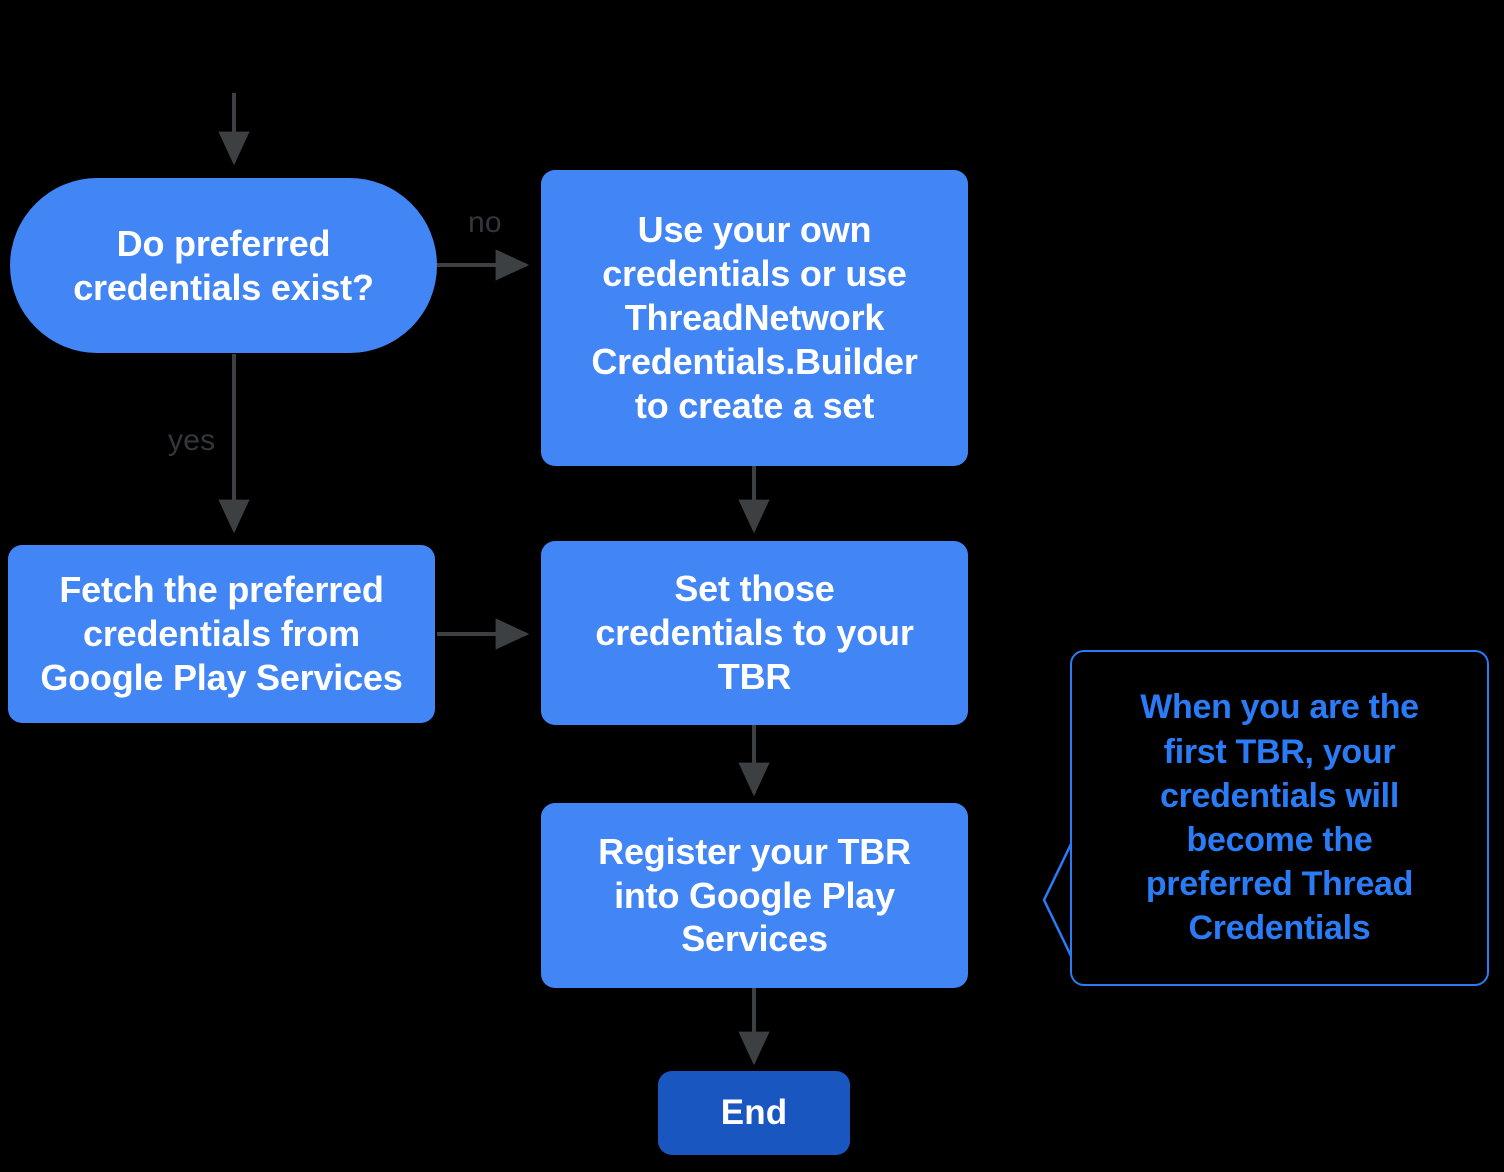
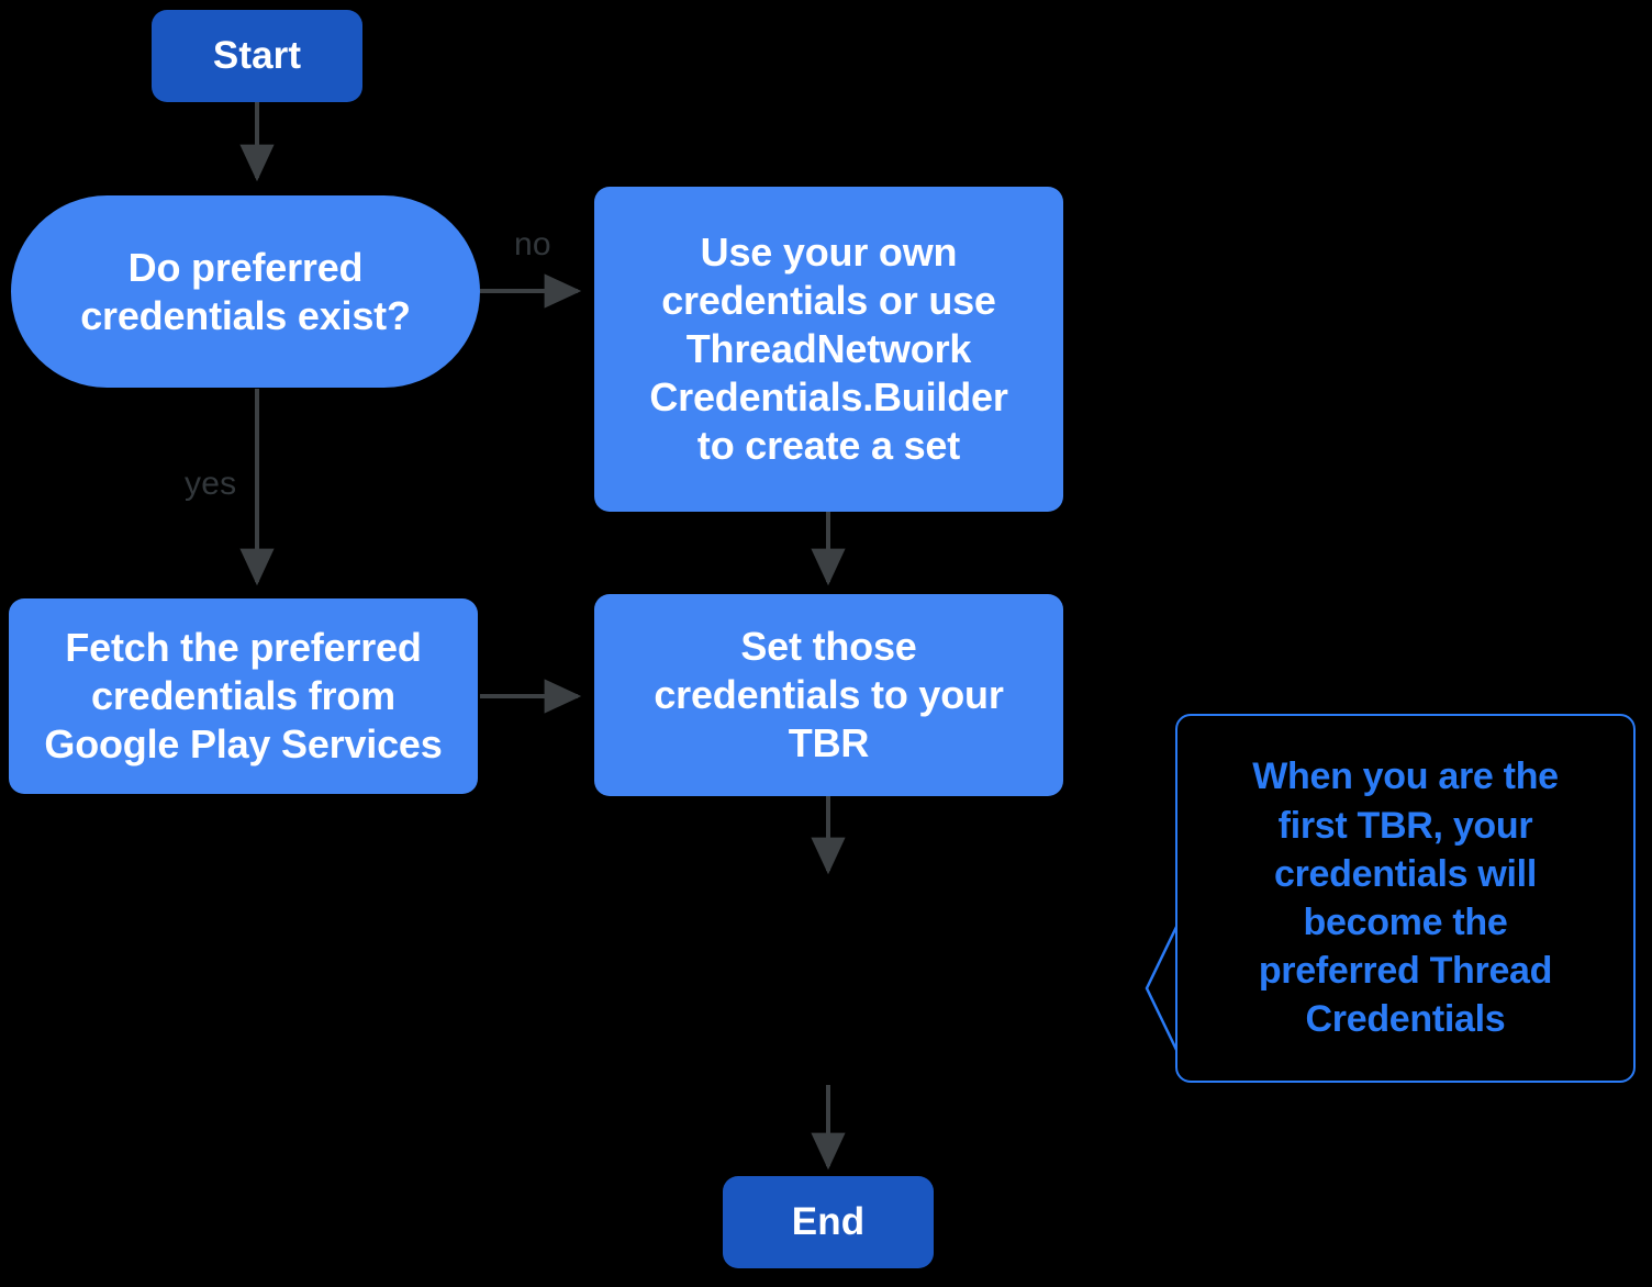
+ Start
  Do preferred
  credentials exist?
  Use your own
  credentials or use
  ThreadNetwork
  Credentials.Builder
  to create a set
  Fetch the preferred
  credentials from
  Google Play Services
  Set those
  credentials to your
  TBR
- Register your TBR
- into Google Play
- Services
  End
  no
  yes
  When you are the
  first TBR, your
  credentials will
  become the
  preferred Thread
  Credentials
